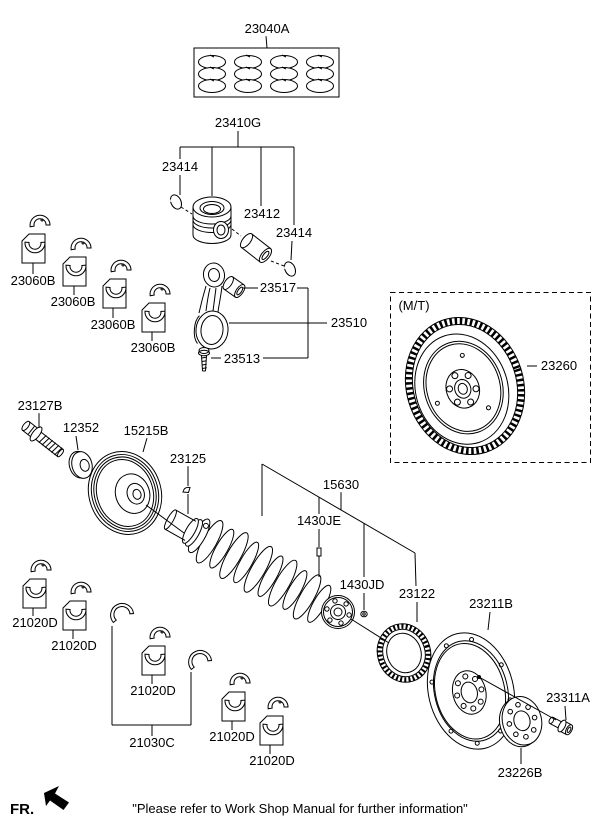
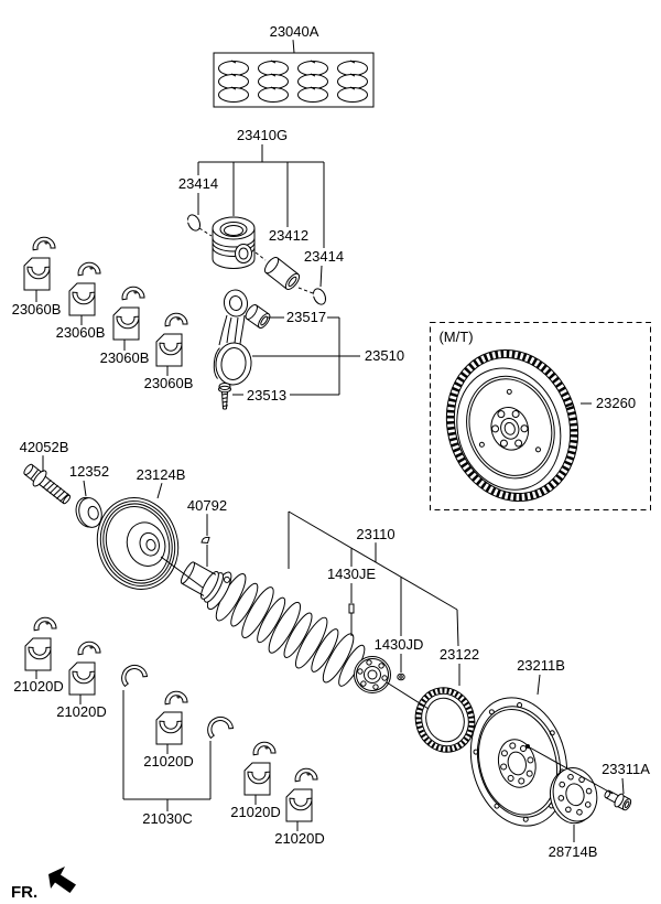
  23040A
  23410G
  23414
  23412
  23414
  23517
  23510
  23513
  23060B
  23060B
  23060B
  23060B
  (M/T)
  23260
- 23127B
+ 42052B
  12352
- 15215B
+ 23124B
- 23125
+ 40792
- 15630
+ 23110
  1430JE
  1430JD
  23122
  23211B
  23311A
- 23226B
+ 28714B
  21020D
  21020D
  21020D
  21030C
  21020D
  21020D
  FR.
- "Please refer to Work Shop Manual for further information"
